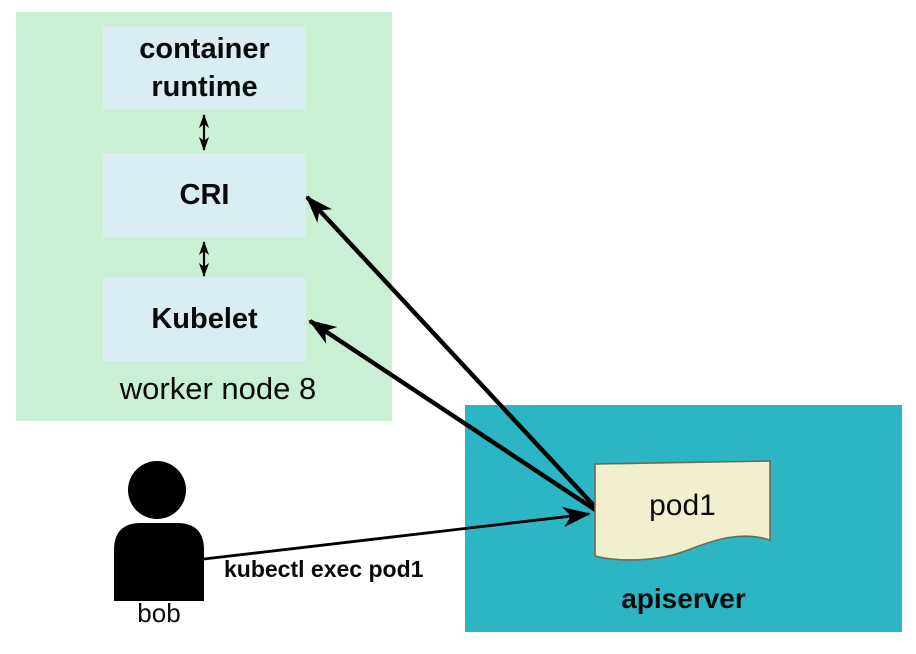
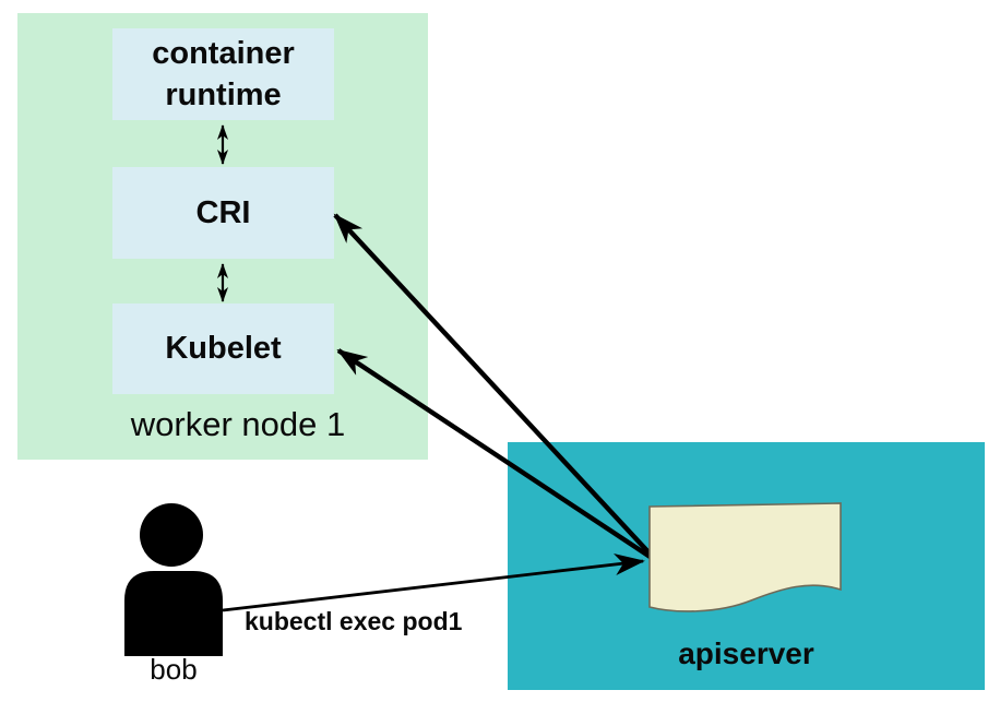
  container runtime
  CRI
  Kubelet
- worker node 8
+ worker node 1
  apiserver
- pod1
  kubectl exec pod1
  bob
